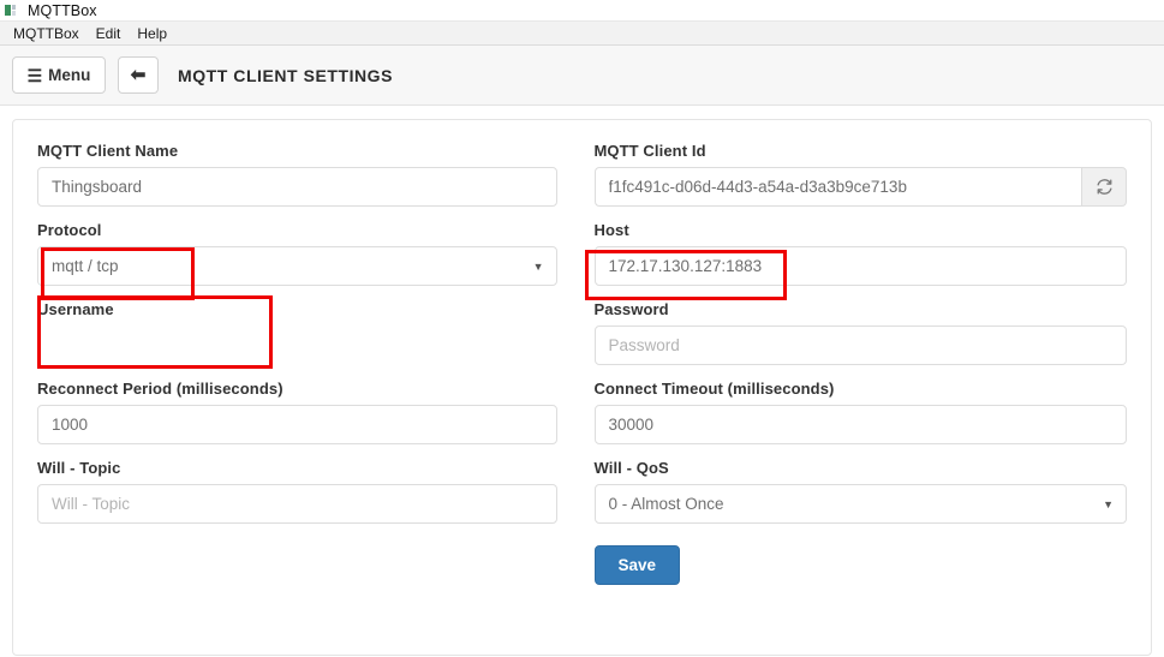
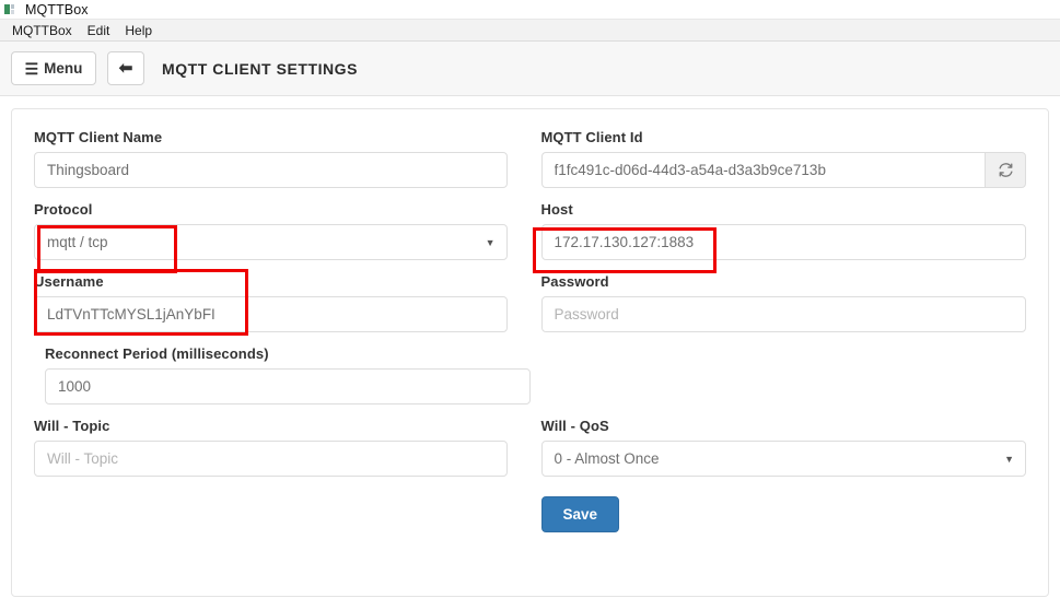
  MQTTBox
  MQTTBox
  Edit
  Help
  ☰
  Menu
  ⬅
  MQTT CLIENT SETTINGS
  MQTT Client Name
  Thingsboard
  MQTT Client Id
  f1fc491c-d06d-44d3-a54a-d3a3b9ce713b
  Protocol
  mqtt / tcp
  ▼
  Host
  172.17.130.127:1883
  Username
+ LdTVnTTcMYSL1jAnYbFI
  Password
  Password
  Reconnect Period (milliseconds)
  1000
- Connect Timeout (milliseconds)
- 30000
  Will - Topic
  Will - Topic
  Will - QoS
  0 - Almost Once
  ▼
  Save
